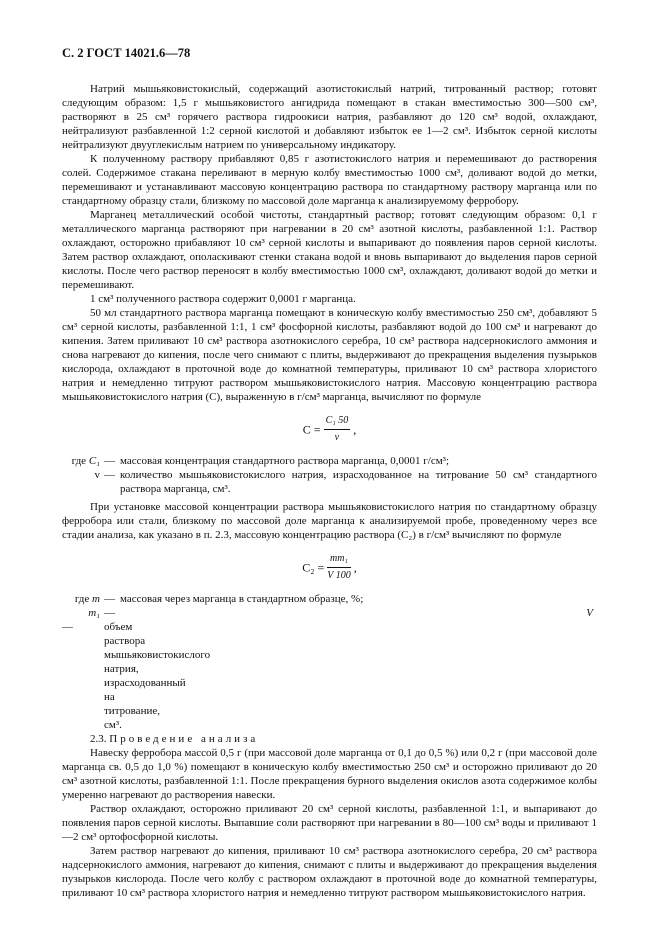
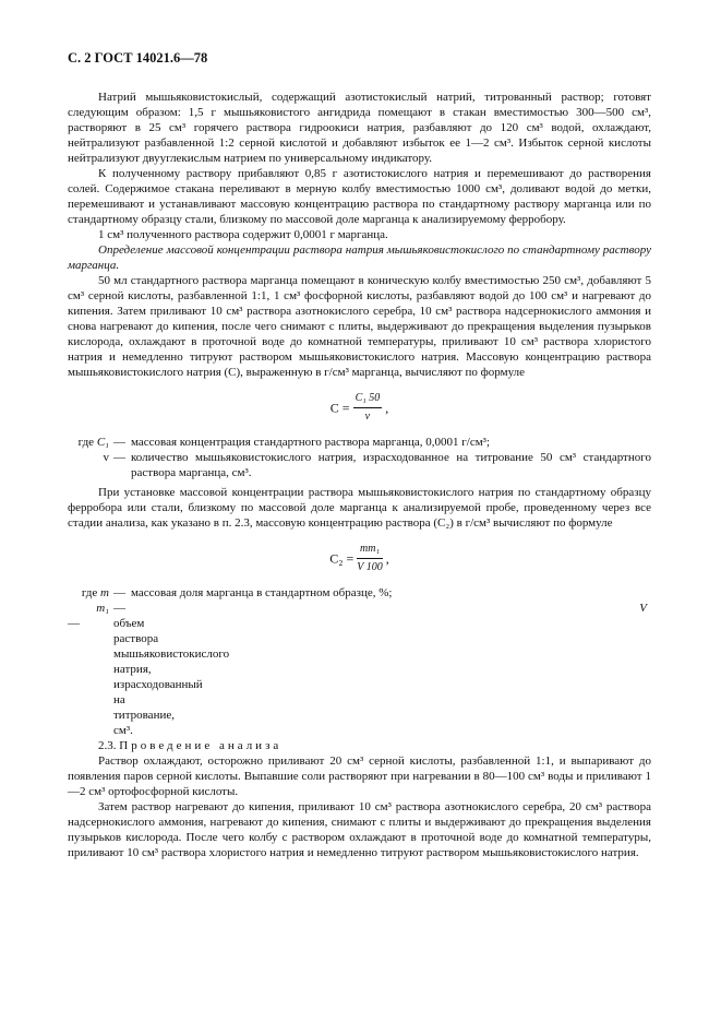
  С. 2 ГОСТ 14021.6—78
  Натрий мышьяковистокислый, содержащий азотистокислый натрий, титрованный раствор; готовят следующим образом: 1,5 г мышьяковистого ангидрида помещают в стакан вместимостью 300—500 см³, растворяют в 25 см³ горячего раствора гидроокиси натрия, разбавляют до 120 см³ водой, охлаждают, нейтрализуют разбавленной 1:2 серной кислотой и добавляют избыток ее 1—2 см³. Избыток серной кислоты нейтрализуют двууглекислым натрием по универсальному индикатору.
  К полученному раствору прибавляют 0,85 г азотистокислого натрия и перемешивают до растворения солей. Содержимое стакана переливают в мерную колбу вместимостью 1000 см³, доливают водой до метки, перемешивают и устанавливают массовую концентрацию раствора по стандартному раствору марганца или по стандартному образцу стали, близкому по массовой доле марганца к анализируемому ферробору.
- Марганец металлический особой чистоты, стандартный раствор; готовят следующим образом: 0,1 г металлического марганца растворяют при нагревании в 20 см³ азотной кислоты, разбавленной 1:1. Раствор охлаждают, осторожно прибавляют 10 см³ серной кислоты и выпаривают до появления паров серной кислоты. Затем раствор охлаждают, ополаскивают стенки стакана водой и вновь выпаривают до выделения паров серной кислоты. После чего раствор переносят в колбу вместимостью 1000 см³, охлаждают, доливают водой до метки и перемешивают.
  1 см³ полученного раствора содержит 0,0001 г марганца.
+ Определение массовой концентрации раствора натрия мышьяковистокислого по стандартному раствору марганца.
  50 мл стандартного раствора марганца помещают в коническую колбу вместимостью 250 см³, добавляют 5 см³ серной кислоты, разбавленной 1:1, 1 см³ фосфорной кислоты, разбавляют водой до 100 см³ и нагревают до кипения. Затем приливают 10 см³ раствора азотнокислого серебра, 10 см³ раствора надсернокислого аммония и снова нагревают до кипения, после чего снимают с плиты, выдерживают до прекращения выделения пузырьков кислорода, охлаждают в проточной воде до комнатной температуры, приливают 10 см³ раствора хлористого натрия и немедленно титруют раствором мышьяковистокислого натрия. Массовую концентрацию раствора мышьяковистокислого натрия (C), выраженную в г/см³ марганца, вычисляют по формуле
  C =
  C₁ 50
  v
  ,
  где C₁
  —
  массовая концентрация стандартного раствора марганца, 0,0001 г/см³;
  v
  —
  количество мышьяковистокислого натрия, израсходованное на титрование 50 см³ стандартного раствора марганца, см³.
  При установке массовой концентрации раствора мышьяковистокислого натрия по стандартному образцу ферробора или стали, близкому по массовой доле марганца к анализируемой пробе, проведенному через все стадии анализа, как указано в п. 2.3, массовую концентрацию раствора (C₂) в г/см³ вычисляют по формуле
  C₂ =
  mm₁
  V 100
  ,
  где m
  —
- массовая через марганца в стандартном образце, %;
+ массовая доля марганца в стандартном образце, %;
  m₁
  —
  V
  —
  объем раствора мышьяковистокислого натрия, израсходованный на титрование, см³.
  2.3. Проведение анализа
- Навеску ферробора массой 0,5 г (при массовой доле марганца от 0,1 до 0,5 %) или 0,2 г (при массовой доле марганца св. 0,5 до 1,0 %) помещают в коническую колбу вместимостью 250 см³ и осторожно приливают до 20 см³ азотной кислоты, разбавленной 1:1. После прекращения бурного выделения окислов азота содержимое колбы умеренно нагревают до растворения навески.
  Раствор охлаждают, осторожно приливают 20 см³ серной кислоты, разбавленной 1:1, и выпаривают до появления паров серной кислоты. Выпавшие соли растворяют при нагревании в 80—100 см³ воды и приливают 1—2 см³ ортофосфорной кислоты.
  Затем раствор нагревают до кипения, приливают 10 см³ раствора азотнокислого серебра, 20 см³ раствора надсернокислого аммония, нагревают до кипения, снимают с плиты и выдерживают до прекращения выделения пузырьков кислорода. После чего колбу с раствором охлаждают в проточной воде до комнатной температуры, приливают 10 см³ раствора хлористого натрия и немедленно титруют раствором мышьяковистокислого натрия.
